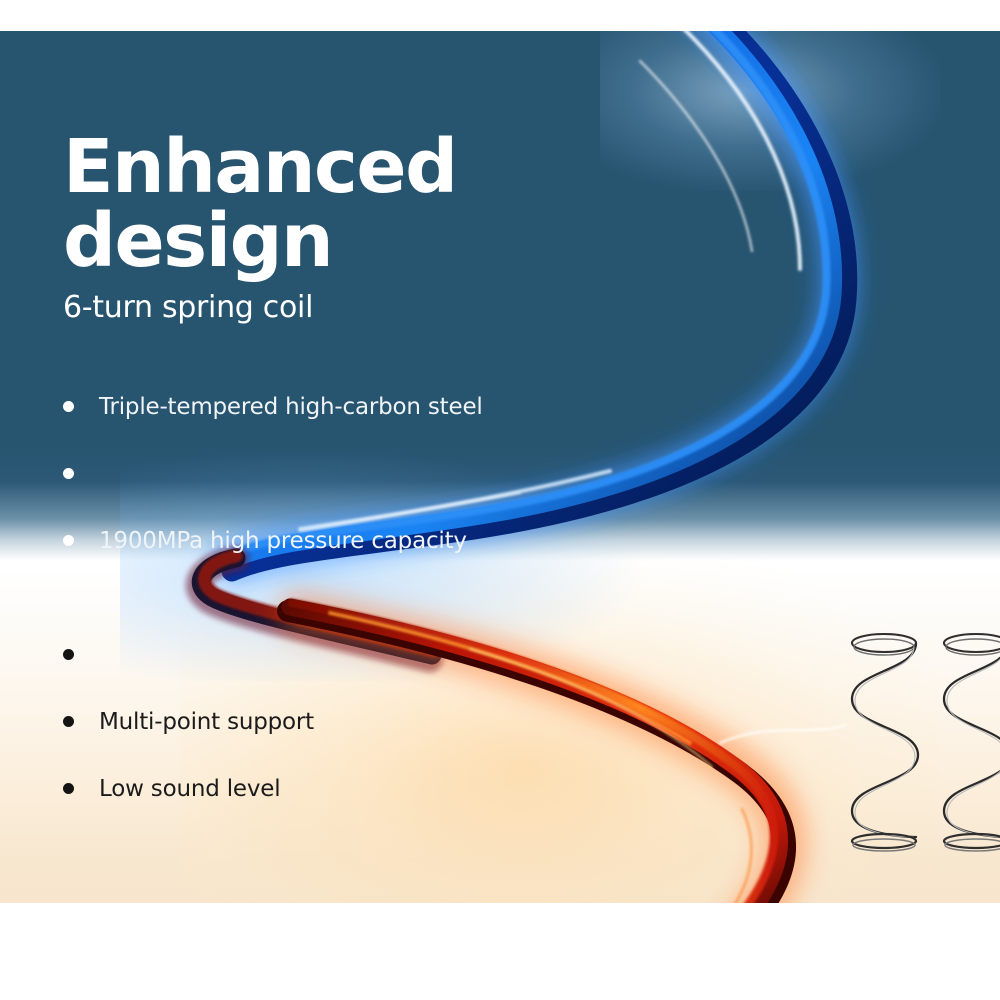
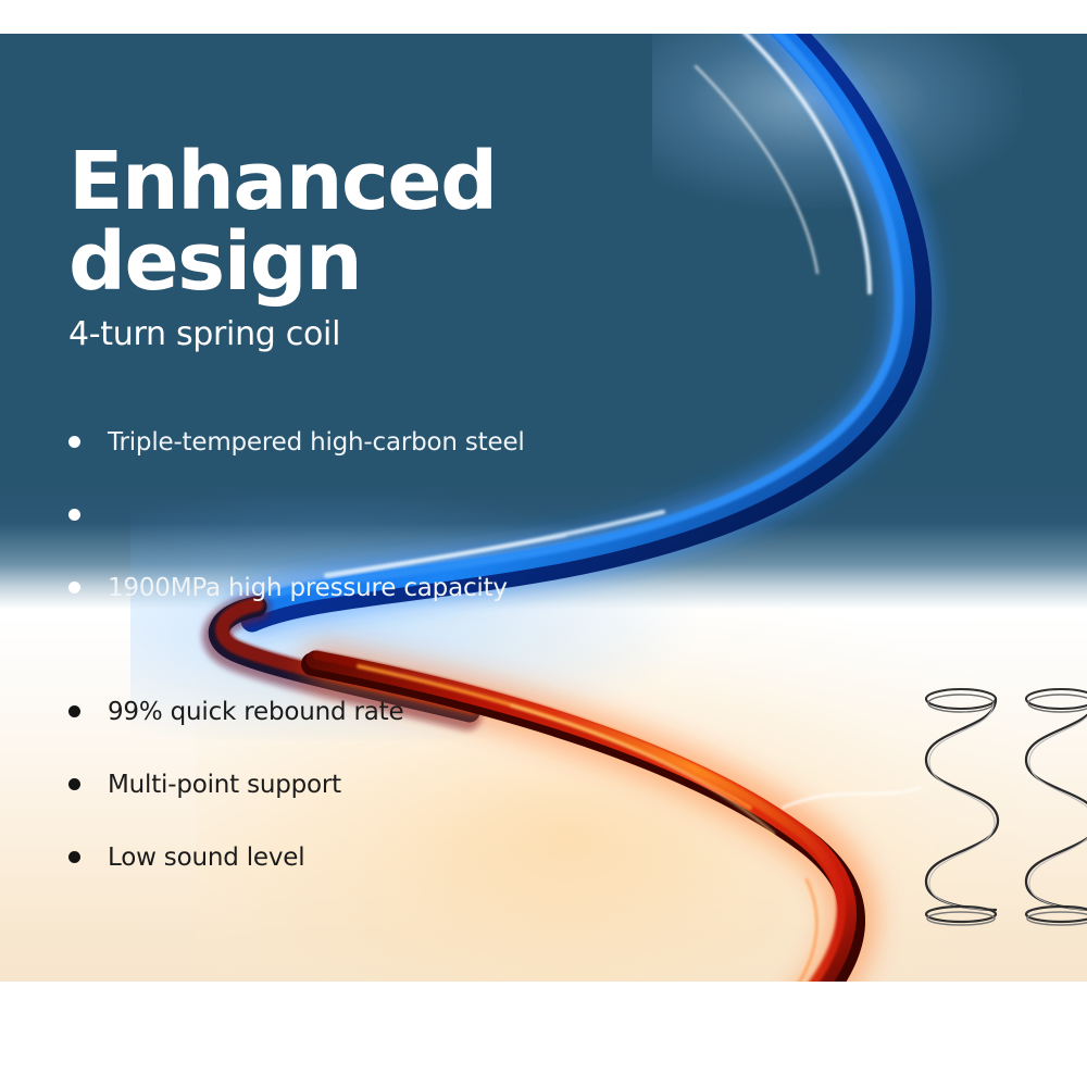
  Enhanced design
- 6-turn spring coil
+ 4-turn spring coil
  Triple-tempered high-carbon steel
  1900MPa high pressure capacity
+ 99% quick rebound rate
  Multi-point support
  Low sound level
